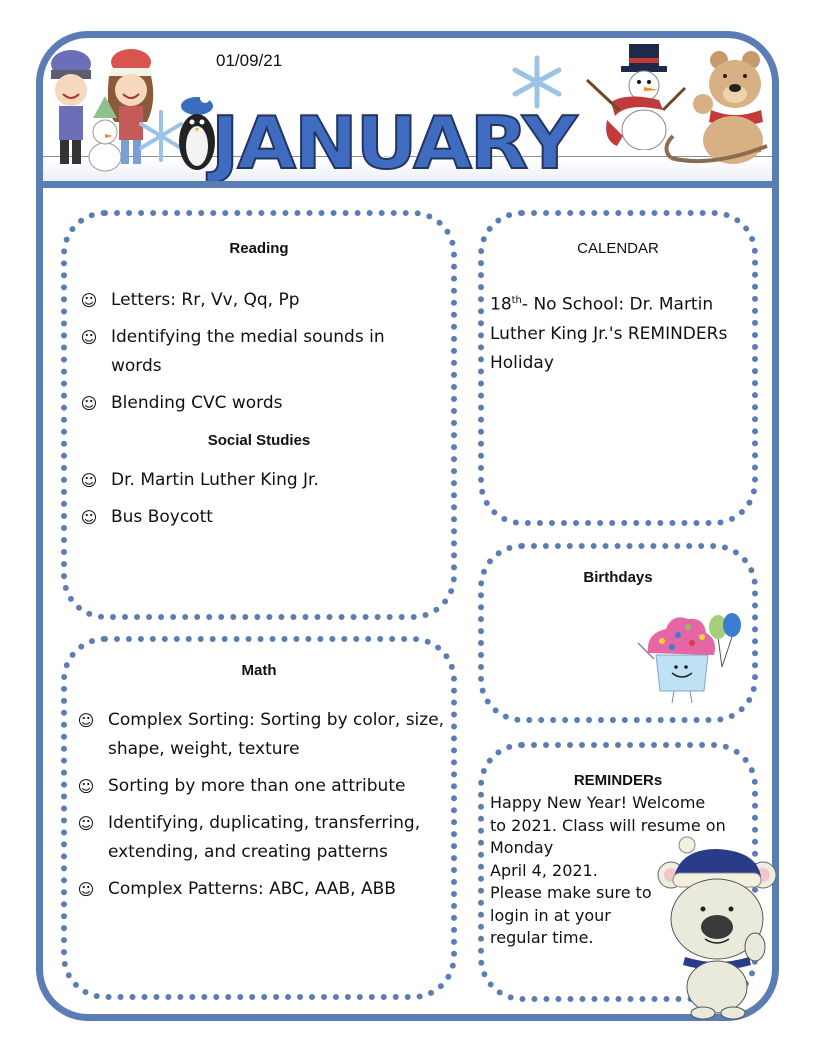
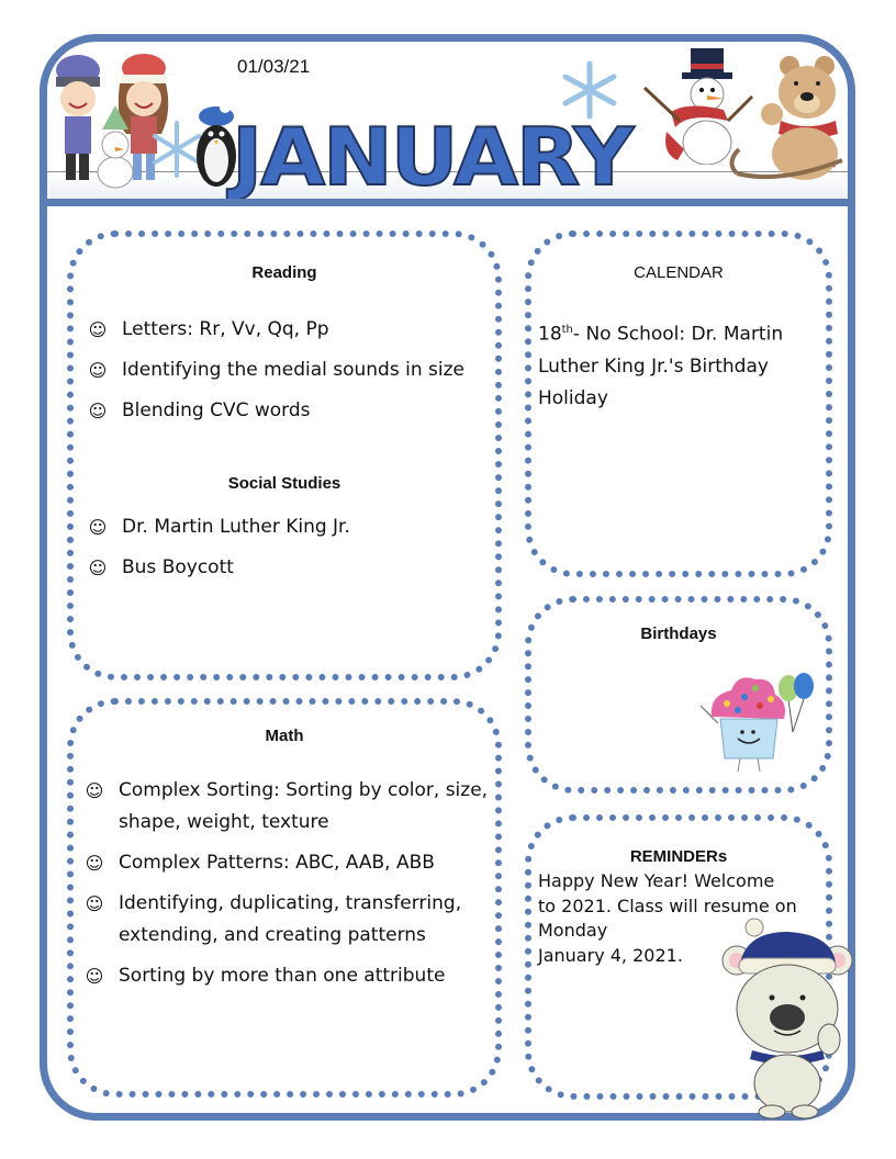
  JANUARY
- 01/09/21
+ 01/03/21
  Reading
  ☺
  Letters: Rr, Vv, Qq, Pp
  ☺
- Identifying the medial sounds in words
+ Identifying the medial sounds in size
  ☺
  Blending CVC words
  Social Studies
  ☺
  Dr. Martin Luther King Jr.
  ☺
  Bus Boycott
  Math
  ☺
  Complex Sorting: Sorting by color, size, shape, weight, texture
  ☺
- Sorting by more than one attribute
+ Complex Patterns: ABC, AAB, ABB
  ☺
  Identifying, duplicating, transferring, extending, and creating patterns
  ☺
- Complex Patterns: ABC, AAB, ABB
+ Sorting by more than one attribute
  CALENDAR
- 18th- No School: Dr. Martin Luther King Jr.'s REMINDERs Holiday
+ 18th- No School: Dr. Martin Luther King Jr.'s Birthday Holiday
  Birthdays
  REMINDERs
  Happy New Year! Welcome
  to 2021. Class will resume on
  Monday
- April 4, 2021.
+ January 4, 2021.
- Please make sure to
- login in at your
- regular time.
